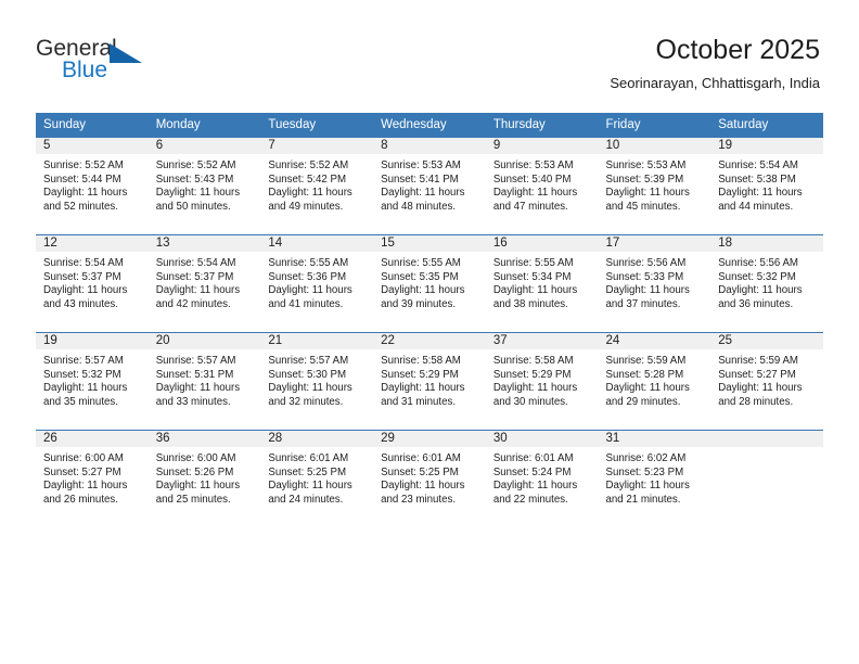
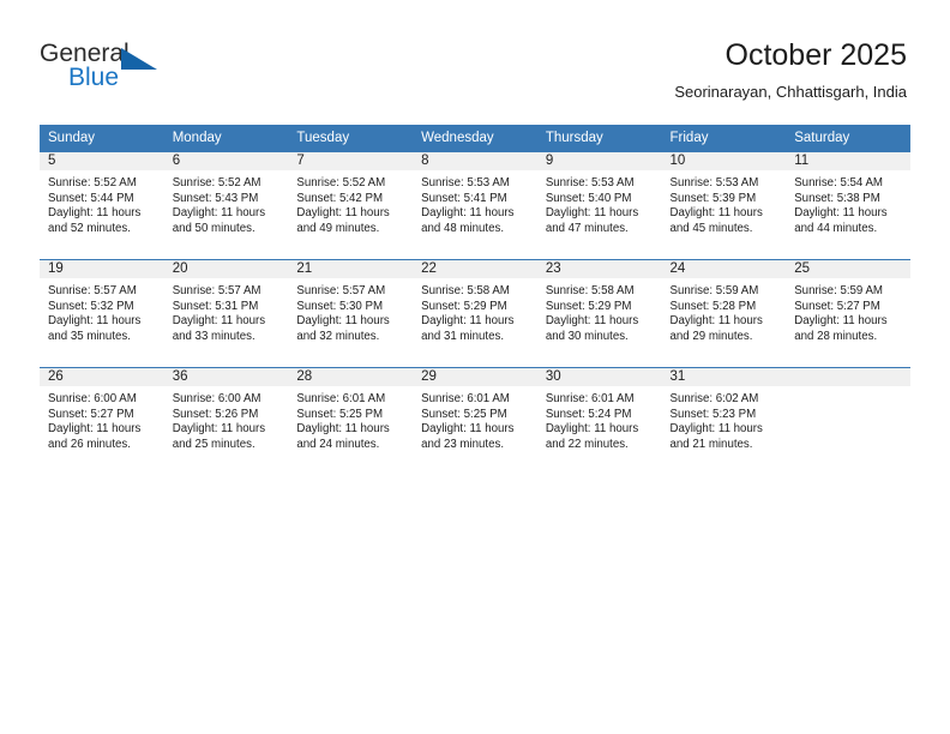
  General
  Blue
  October 2025
  Seorinarayan, Chhattisgarh, India
  Sunday	Monday	Tuesday	Wednesday	Thursday	Friday	Saturday
- 5Sunrise: 5:52 AMSunset: 5:44 PMDaylight: 11 hoursand 52 minutes.	6Sunrise: 5:52 AMSunset: 5:43 PMDaylight: 11 hoursand 50 minutes.	7Sunrise: 5:52 AMSunset: 5:42 PMDaylight: 11 hoursand 49 minutes.	8Sunrise: 5:53 AMSunset: 5:41 PMDaylight: 11 hoursand 48 minutes.	9Sunrise: 5:53 AMSunset: 5:40 PMDaylight: 11 hoursand 47 minutes.	10Sunrise: 5:53 AMSunset: 5:39 PMDaylight: 11 hoursand 45 minutes.	19Sunrise: 5:54 AMSunset: 5:38 PMDaylight: 11 hoursand 44 minutes.
+ 5Sunrise: 5:52 AMSunset: 5:44 PMDaylight: 11 hoursand 52 minutes.	6Sunrise: 5:52 AMSunset: 5:43 PMDaylight: 11 hoursand 50 minutes.	7Sunrise: 5:52 AMSunset: 5:42 PMDaylight: 11 hoursand 49 minutes.	8Sunrise: 5:53 AMSunset: 5:41 PMDaylight: 11 hoursand 48 minutes.	9Sunrise: 5:53 AMSunset: 5:40 PMDaylight: 11 hoursand 47 minutes.	10Sunrise: 5:53 AMSunset: 5:39 PMDaylight: 11 hoursand 45 minutes.	11Sunrise: 5:54 AMSunset: 5:38 PMDaylight: 11 hoursand 44 minutes.
- 12Sunrise: 5:54 AMSunset: 5:37 PMDaylight: 11 hoursand 43 minutes.	13Sunrise: 5:54 AMSunset: 5:37 PMDaylight: 11 hoursand 42 minutes.	14Sunrise: 5:55 AMSunset: 5:36 PMDaylight: 11 hoursand 41 minutes.	15Sunrise: 5:55 AMSunset: 5:35 PMDaylight: 11 hoursand 39 minutes.	16Sunrise: 5:55 AMSunset: 5:34 PMDaylight: 11 hoursand 38 minutes.	17Sunrise: 5:56 AMSunset: 5:33 PMDaylight: 11 hoursand 37 minutes.	18Sunrise: 5:56 AMSunset: 5:32 PMDaylight: 11 hoursand 36 minutes.
- 19Sunrise: 5:57 AMSunset: 5:32 PMDaylight: 11 hoursand 35 minutes.	20Sunrise: 5:57 AMSunset: 5:31 PMDaylight: 11 hoursand 33 minutes.	21Sunrise: 5:57 AMSunset: 5:30 PMDaylight: 11 hoursand 32 minutes.	22Sunrise: 5:58 AMSunset: 5:29 PMDaylight: 11 hoursand 31 minutes.	37Sunrise: 5:58 AMSunset: 5:29 PMDaylight: 11 hoursand 30 minutes.	24Sunrise: 5:59 AMSunset: 5:28 PMDaylight: 11 hoursand 29 minutes.	25Sunrise: 5:59 AMSunset: 5:27 PMDaylight: 11 hoursand 28 minutes.
+ 19Sunrise: 5:57 AMSunset: 5:32 PMDaylight: 11 hoursand 35 minutes.	20Sunrise: 5:57 AMSunset: 5:31 PMDaylight: 11 hoursand 33 minutes.	21Sunrise: 5:57 AMSunset: 5:30 PMDaylight: 11 hoursand 32 minutes.	22Sunrise: 5:58 AMSunset: 5:29 PMDaylight: 11 hoursand 31 minutes.	23Sunrise: 5:58 AMSunset: 5:29 PMDaylight: 11 hoursand 30 minutes.	24Sunrise: 5:59 AMSunset: 5:28 PMDaylight: 11 hoursand 29 minutes.	25Sunrise: 5:59 AMSunset: 5:27 PMDaylight: 11 hoursand 28 minutes.
  26Sunrise: 6:00 AMSunset: 5:27 PMDaylight: 11 hoursand 26 minutes.	36Sunrise: 6:00 AMSunset: 5:26 PMDaylight: 11 hoursand 25 minutes.	28Sunrise: 6:01 AMSunset: 5:25 PMDaylight: 11 hoursand 24 minutes.	29Sunrise: 6:01 AMSunset: 5:25 PMDaylight: 11 hoursand 23 minutes.	30Sunrise: 6:01 AMSunset: 5:24 PMDaylight: 11 hoursand 22 minutes.	31Sunrise: 6:02 AMSunset: 5:23 PMDaylight: 11 hoursand 21 minutes.
